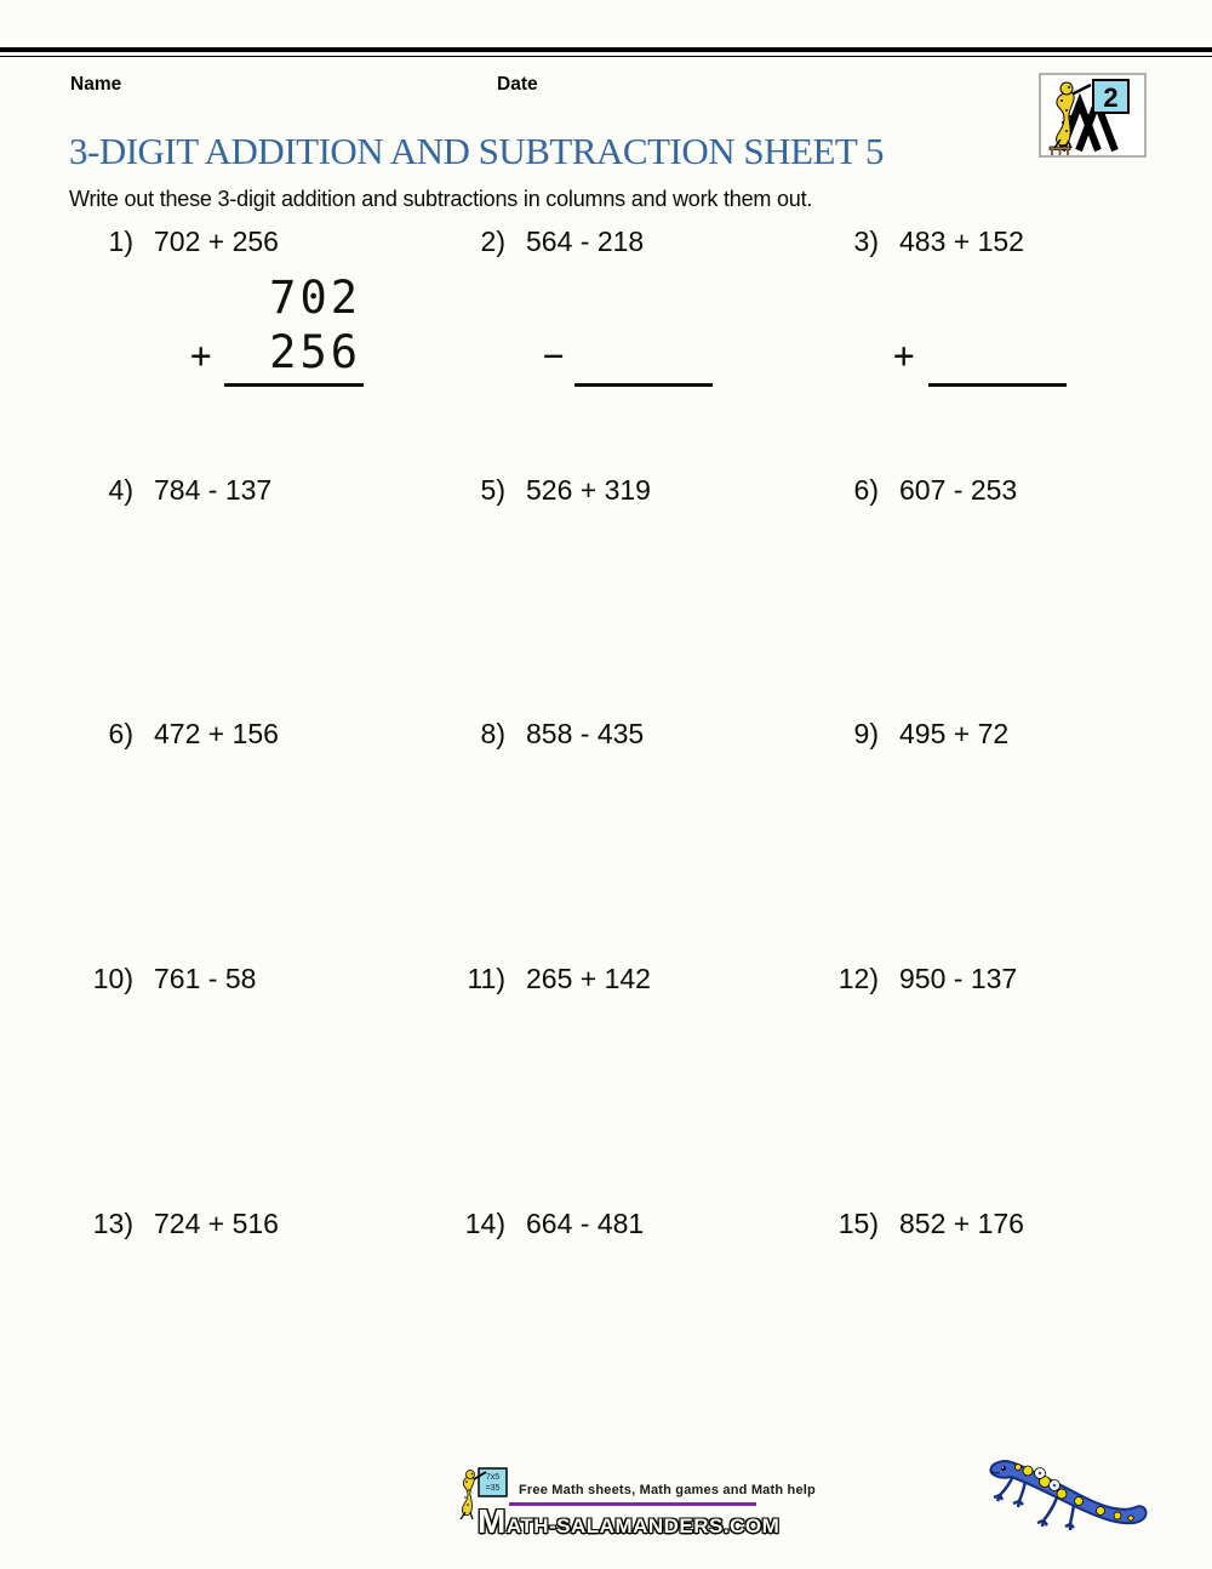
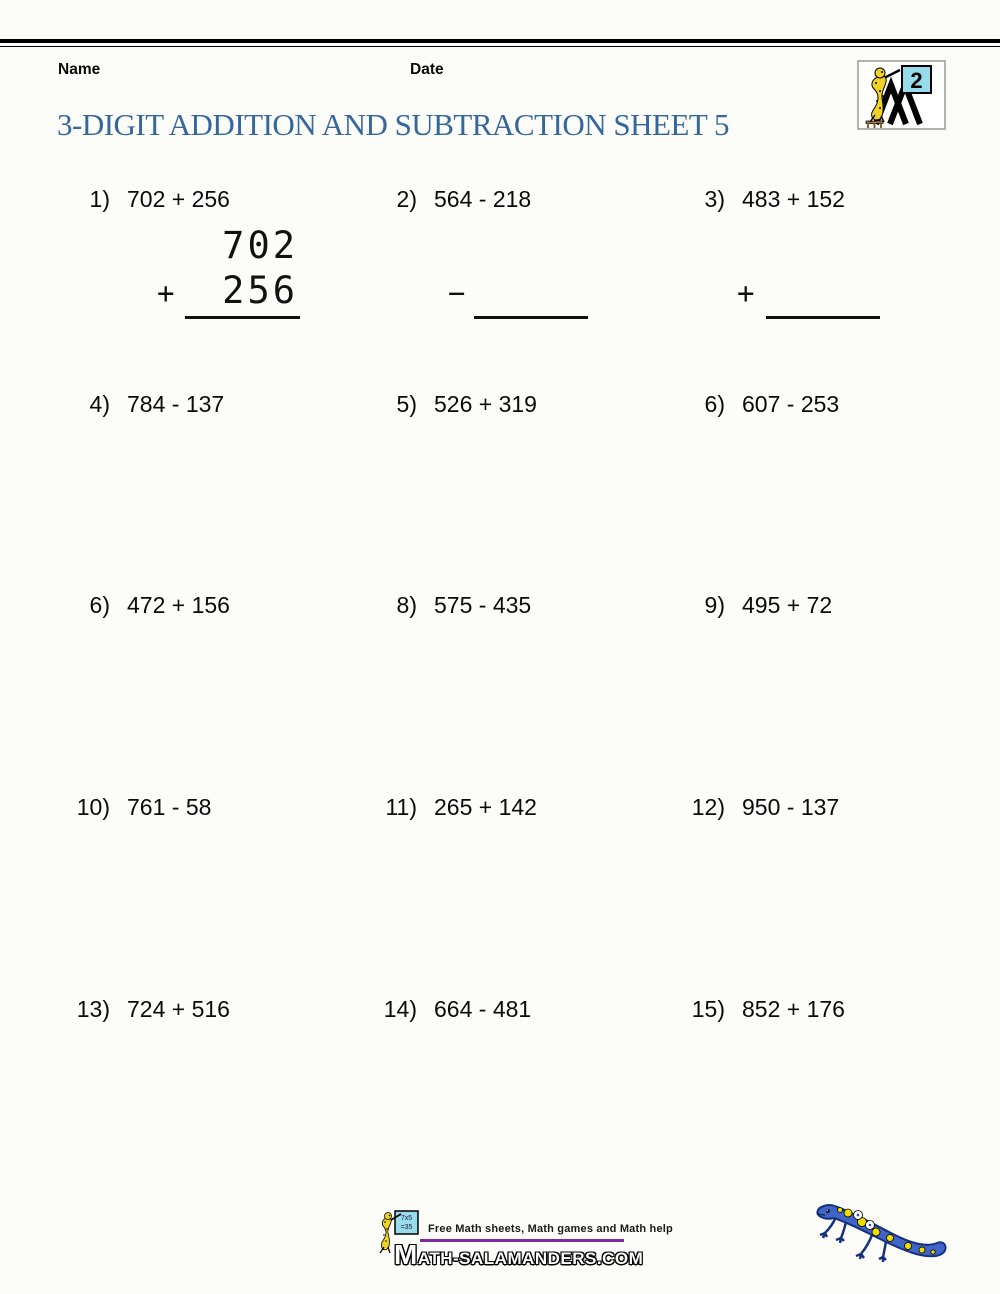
  Name
  Date
  2
  3-DIGIT ADDITION AND SUBTRACTION SHEET 5
- Write out these 3-digit addition and subtractions in columns and work them out.
  1) 702 + 256
  2) 564 - 218
  3) 483 + 152
  4) 784 - 137
  5) 526 + 319
  6) 607 - 253
  6) 472 + 156
- 8) 858 - 435
+ 8) 575 - 435
  9) 495 + 72
  10) 761 - 58
  11) 265 + 142
  12) 950 - 137
  13) 724 + 516
  14) 664 - 481
  15) 852 + 176
  702
  +
  256
  −
  +
  Free Math sheets, Math games and Math help
  MATH-SALAMANDERS.COM
